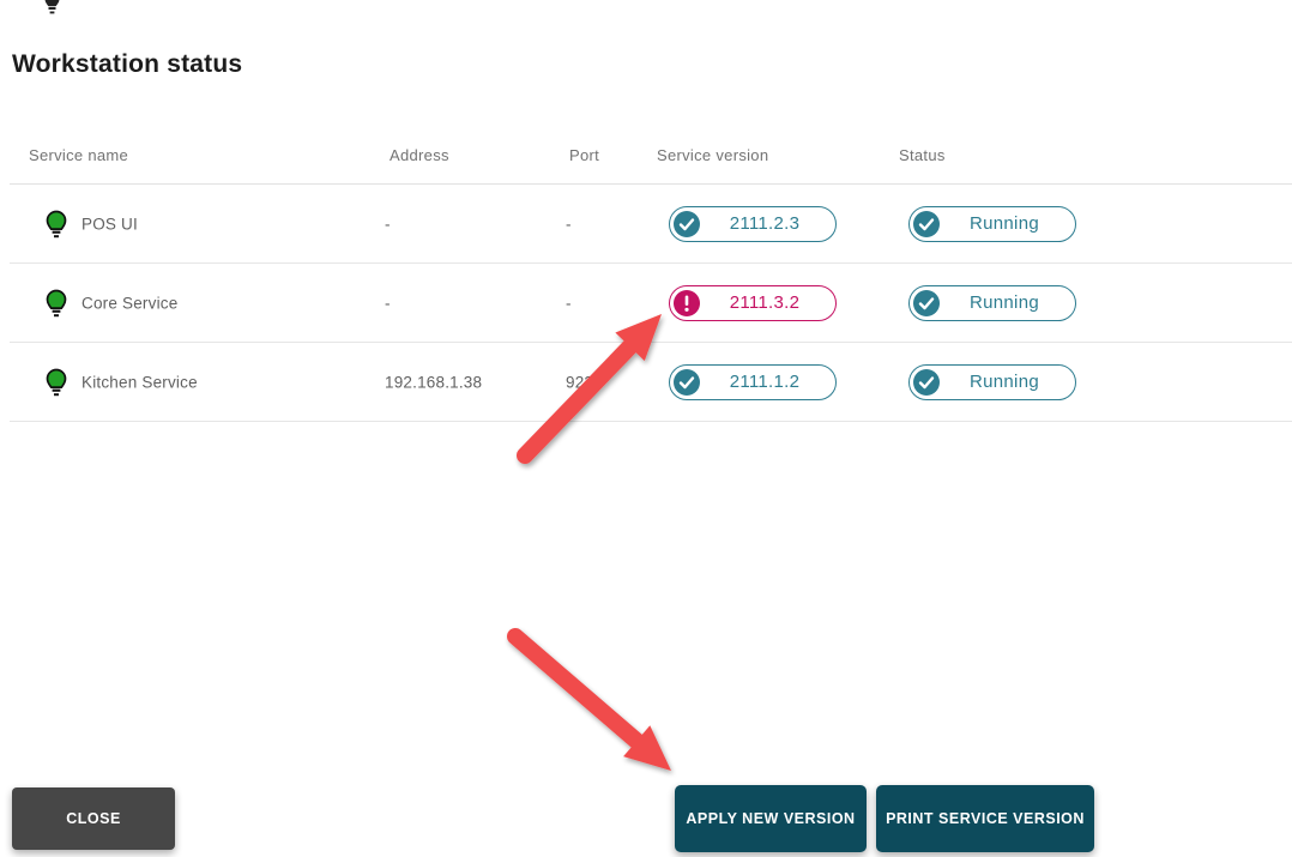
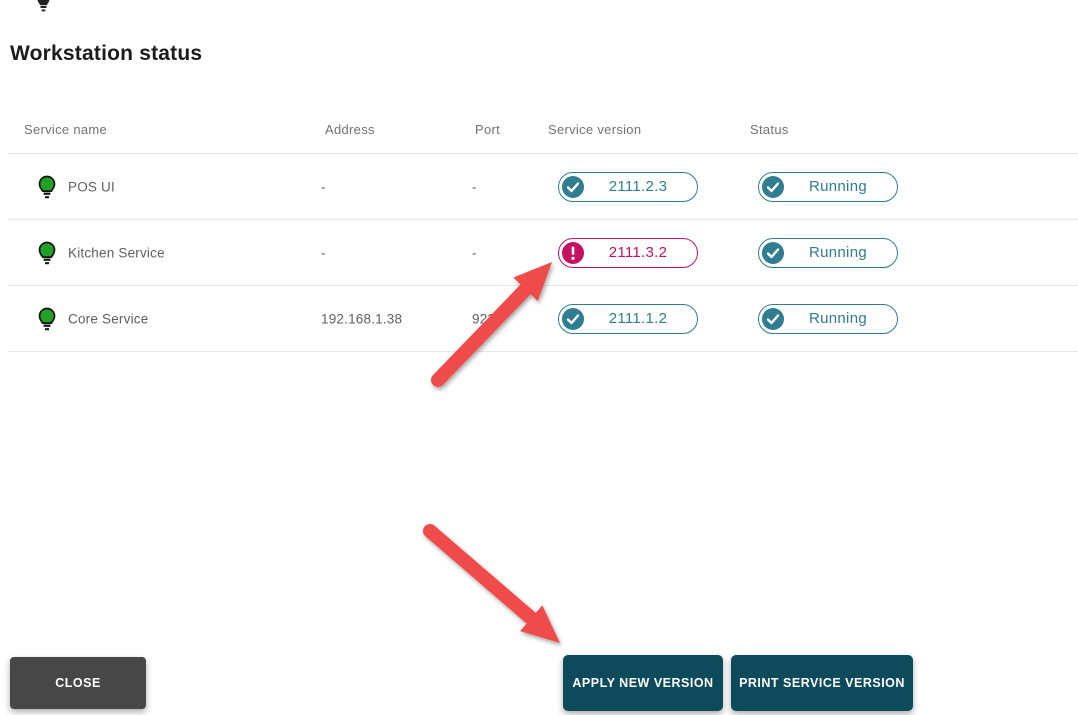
  Workstation status
  Service name
  Address
  Port
  Service version
  Status
  POS UI
  -
  -
  2111.2.3
  Running
- Core Service
+ Kitchen Service
  -
  -
  2111.3.2
  Running
- Kitchen Service
+ Core Service
  192.168.1.38
  2111.1.2
  Running
  CLOSE
  APPLY NEW VERSION
  PRINT SERVICE VERSION
